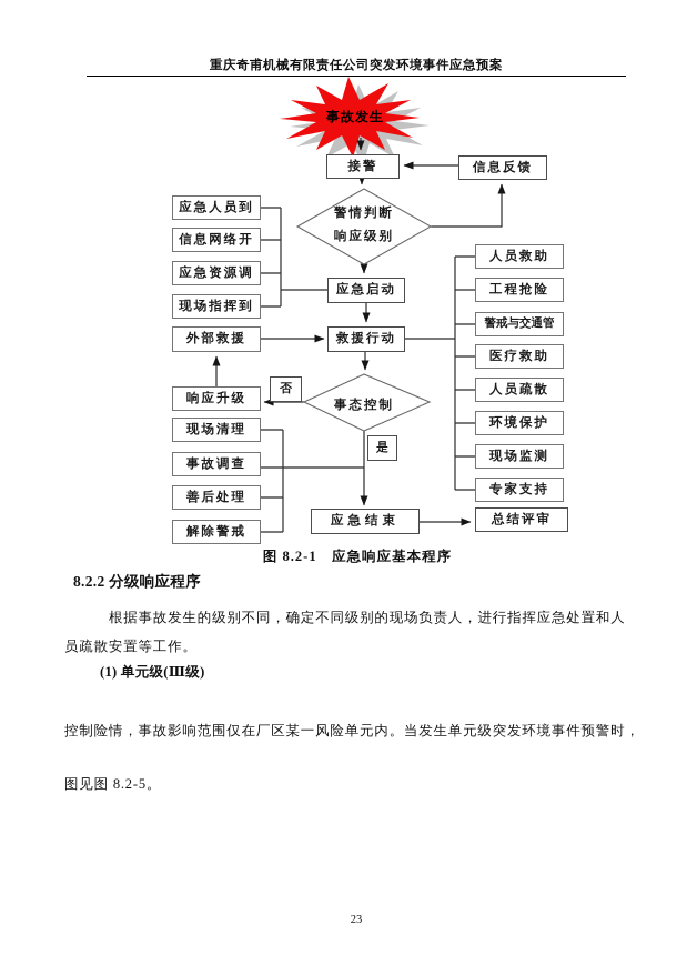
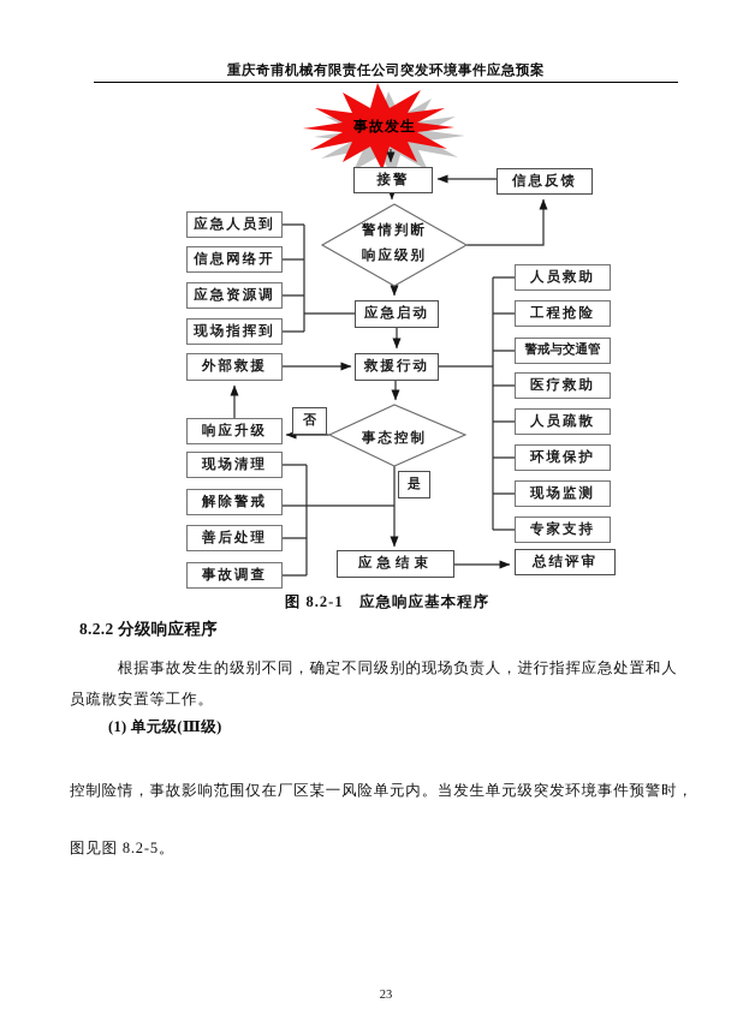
  重庆奇甫机械有限责任公司突发环境事件应急预案
  事故发生
  接警
  信息反馈
  应急启动
  救援行动
  应急结束
  总结评审
  警情判断
  响应级别
  事态控制
  应急人员到
  信息网络开
  应急资源调
  现场指挥到
  外部救援
  响应升级
  否
  是
  现场清理
- 事故调查
+ 解除警戒
  善后处理
- 解除警戒
+ 事故调查
  人员救助
  工程抢险
  警戒与交通管
  医疗救助
  人员疏散
  环境保护
  现场监测
  专家支持
  图 8.2-1 应急响应基本程序
  8.2.2 分级响应程序
  根据事故发生的级别不同，确定不同级别的现场负责人，进行指挥应急处置和人
  员疏散安置等工作。
  (1) 单元级(Ⅲ级)
  控制险情，事故影响范围仅在厂区某一风险单元内。当发生单元级突发环境事件预警时，
  图见图 8.2-5。
  23
